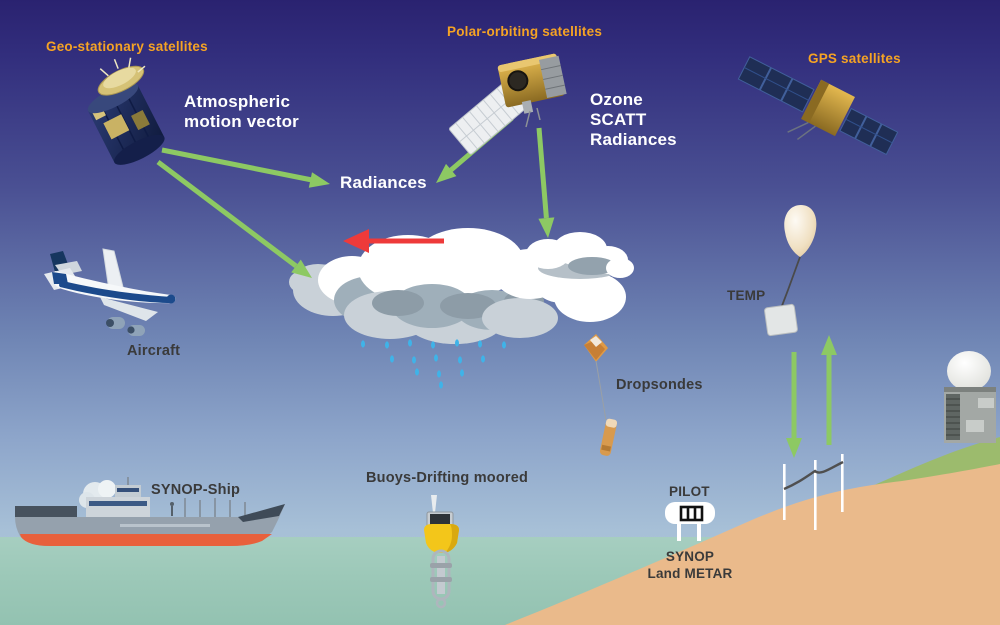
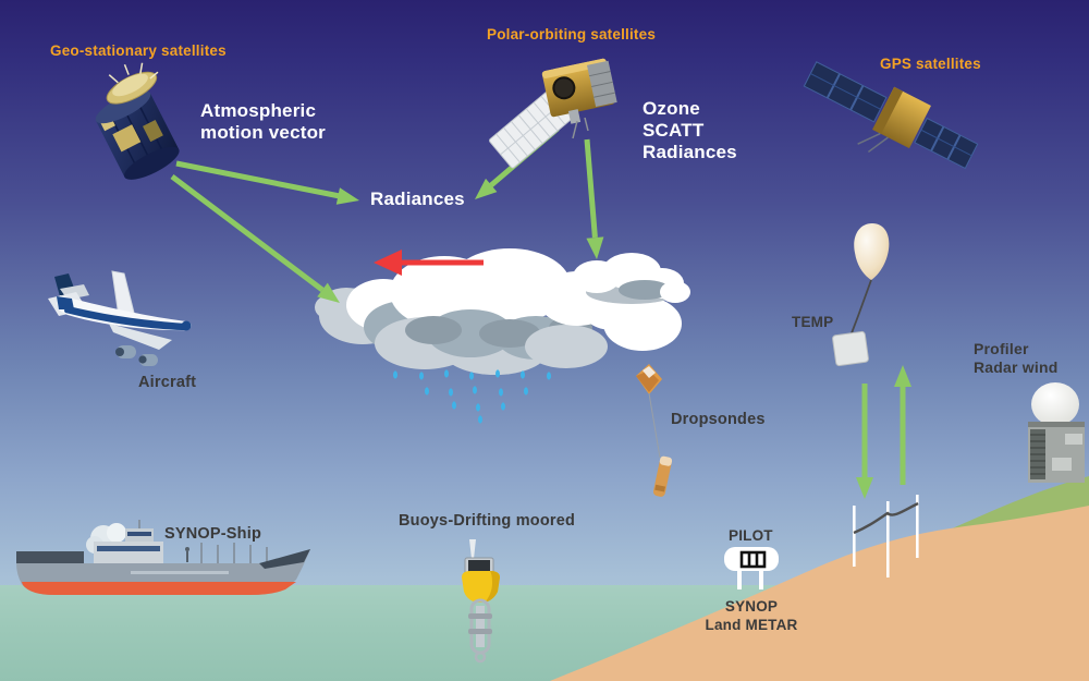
  Geo-stationary satellites
  Polar-orbiting satellites
  GPS satellites
  Atmospheric
  motion vector
  Ozone
  SCATT
  Radiances
  Radiances
  Aircraft
  TEMP
+ Profiler
+ Radar wind
  Dropsondes
  SYNOP-Ship
  Buoys-Drifting moored
  PILOT
  SYNOP
  Land METAR
